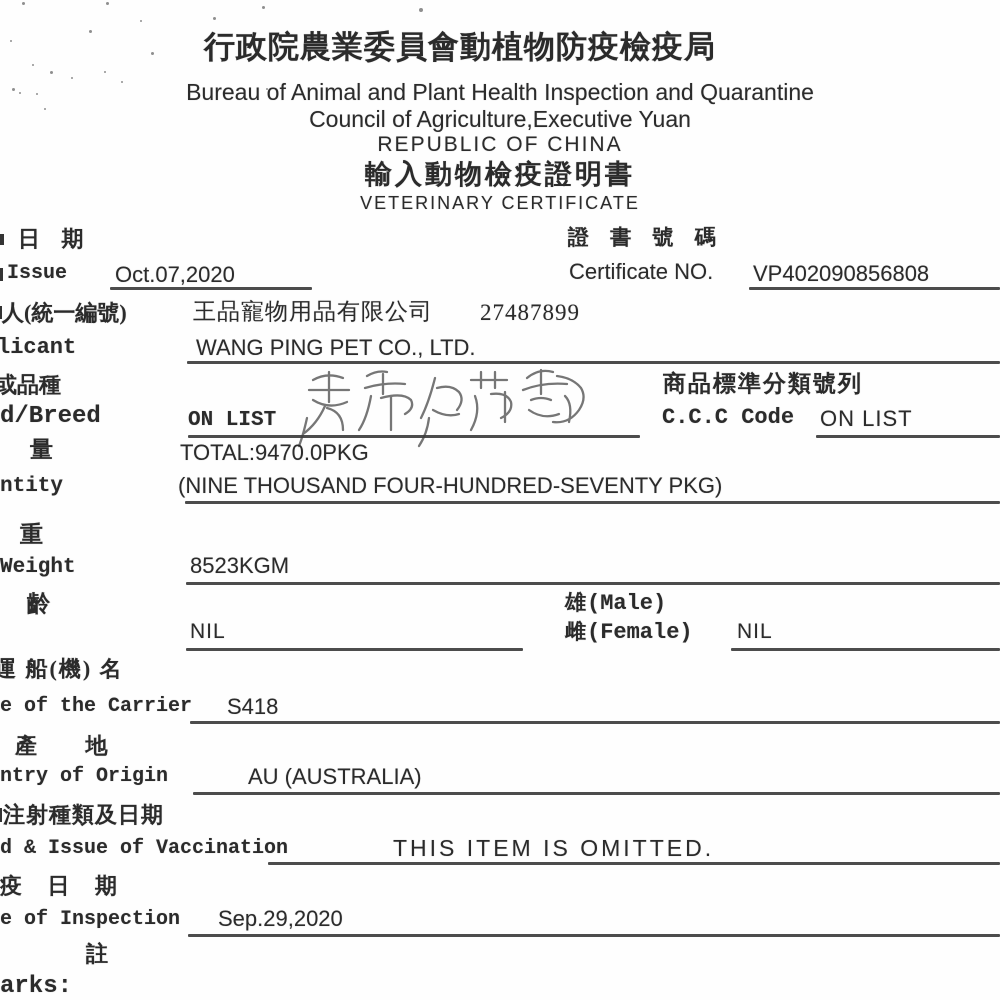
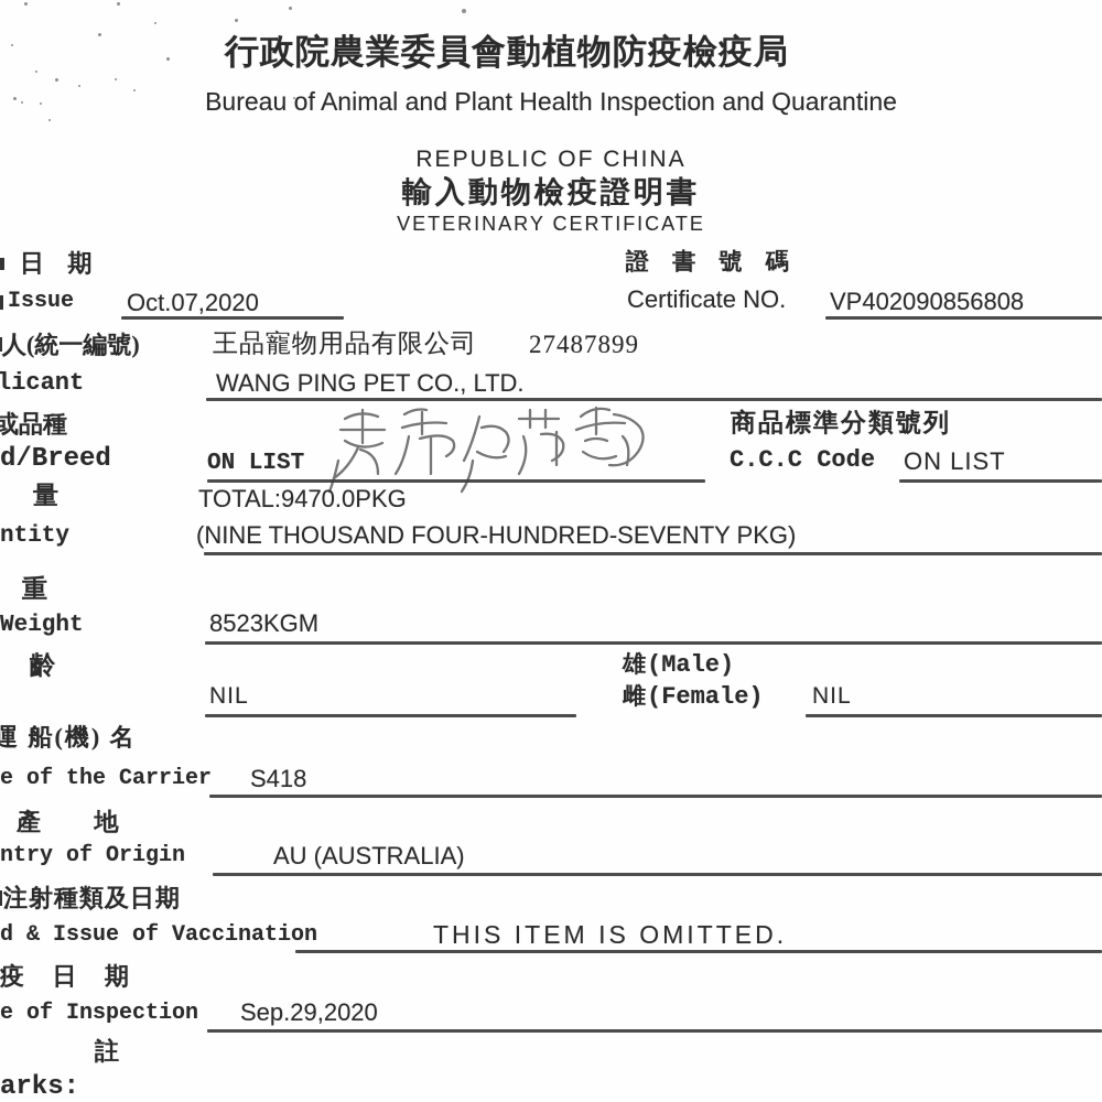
  行政院農業委員會動植物防疫檢疫局
  Bureau of Animal and Plant Health Inspection and Quarantine
- Council of Agriculture,Executive Yuan
  REPUBLIC OF CHINA
  輸入動物檢疫證明書
  VETERINARY CERTIFICATE
  日 期
  Issue
  Oct.07,2020
  證 書 號 碼
  Certificate NO.
  VP402090856808
  人(統一編號)
  王品寵物用品有限公司
  27487899
  licant
  WANG PING PET CO., LTD.
  或品種
  d/Breed
  ON LIST
  商品標準分類號列
  C.C.C Code
  ON LIST
  量
  TOTAL:9470.0PKG
  ntity
  (NINE THOUSAND FOUR-HUNDRED-SEVENTY PKG)
  重
  Weight
  8523KGM
  齡
  雄
  (Male)
  NIL
  雌
  (Female)
  NIL
  運 船(機) 名
  e of the Carrier
  S418
  產 地
  ntry of Origin
  AU (AUSTRALIA)
  注射種類及日期
  d & Issue of Vaccination
  THIS ITEM IS OMITTED.
  疫 日 期
  e of Inspection
  Sep.29,2020
  註
  arks:
